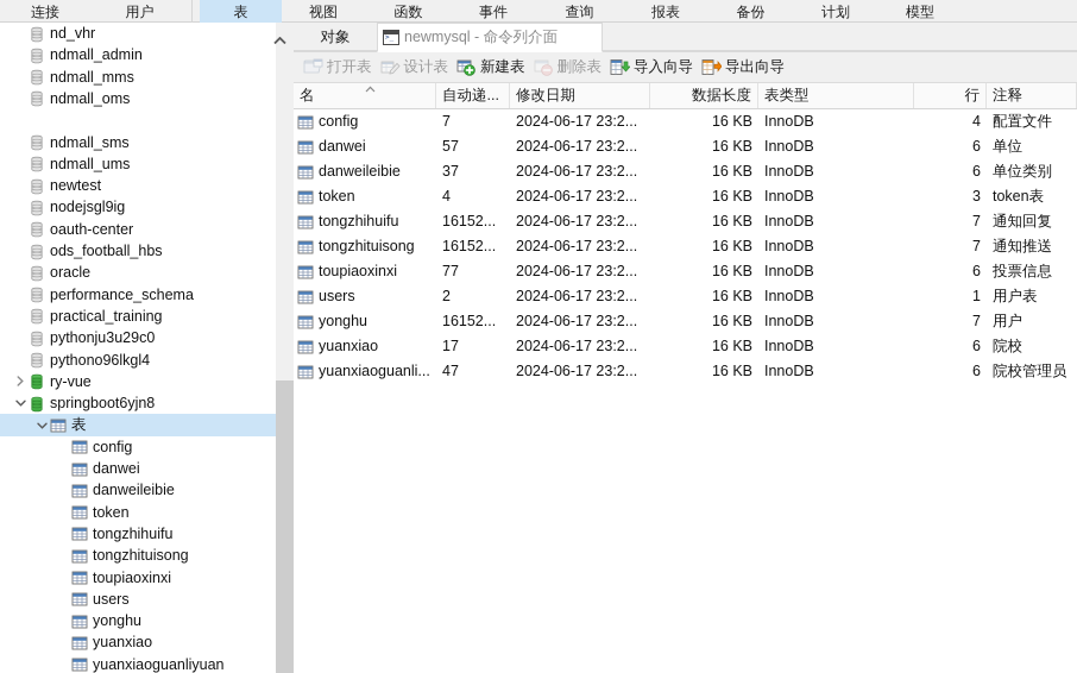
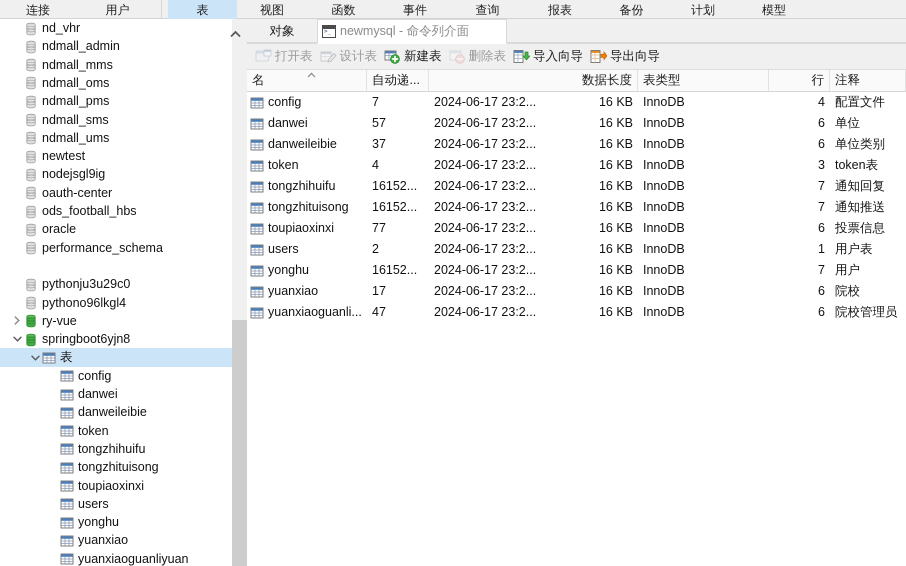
  连接
  用户
  表
  视图
  函数
  事件
  查询
  报表
  备份
  计划
  模型
  nd_vhr
  ndmall_admin
  ndmall_mms
  ndmall_oms
+ ndmall_pms
  ndmall_sms
  ndmall_ums
  newtest
  nodejsgl9ig
  oauth-center
  ods_football_hbs
  oracle
  performance_schema
- practical_training
  pythonju3u29c0
  pythono96lkgl4
  ry-vue
  springboot6yjn8
  表
  config
  danwei
  danweileibie
  token
  tongzhihuifu
  tongzhituisong
  toupiaoxinxi
  users
  yonghu
  yuanxiao
  yuanxiaoguanliyuan
  对象
  newmysql - 命令列介面
  打开表
  设计表
  新建表
  删除表
  导入向导
  导出向导
  名
  自动递...
- 修改日期
  数据长度
  表类型
  行
  注释
  config
  7
  2024-06-17 23:2...
  16 KB
  InnoDB
  4
  配置文件
  danwei
  57
  2024-06-17 23:2...
  16 KB
  InnoDB
  6
  单位
  danweileibie
  37
  2024-06-17 23:2...
  16 KB
  InnoDB
  6
  单位类别
  token
  4
  2024-06-17 23:2...
  16 KB
  InnoDB
  3
  token表
  tongzhihuifu
  16152...
  2024-06-17 23:2...
  16 KB
  InnoDB
  7
  通知回复
  tongzhituisong
  16152...
  2024-06-17 23:2...
  16 KB
  InnoDB
  7
  通知推送
  toupiaoxinxi
  77
  2024-06-17 23:2...
  16 KB
  InnoDB
  6
  投票信息
  users
  2
  2024-06-17 23:2...
  16 KB
  InnoDB
  1
  用户表
  yonghu
  16152...
  2024-06-17 23:2...
  16 KB
  InnoDB
  7
  用户
  yuanxiao
  17
  2024-06-17 23:2...
  16 KB
  InnoDB
  6
  院校
  yuanxiaoguanli...
  47
  2024-06-17 23:2...
  16 KB
  InnoDB
  6
  院校管理员
